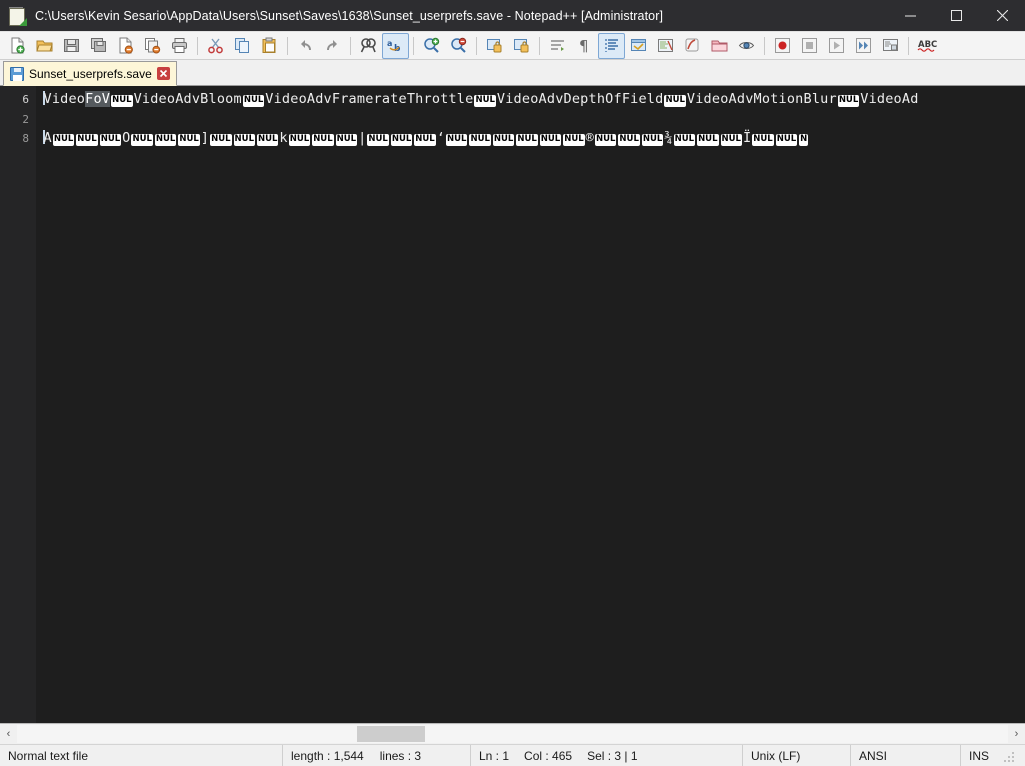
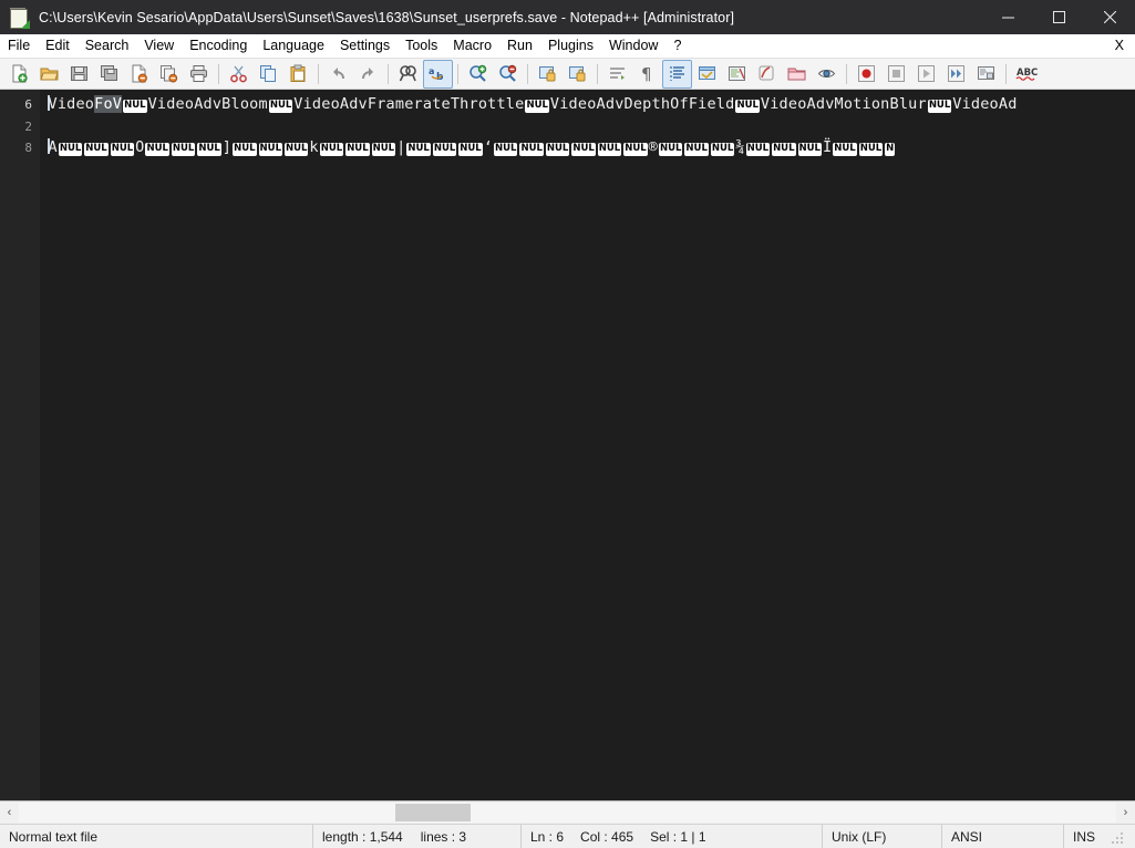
  C:\Users\Kevin Sesario\AppData\Users\Sunset\Saves\1638\Sunset_userprefs.save - Notepad++ [Administrator]
+ File
+ Edit
+ Search
+ View
+ Encoding
+ Language
+ Settings
+ Tools
+ Macro
+ Run
+ Plugins
+ Window
+ ?
+ X
  a
  ¶
  ABC
- Sunset_userprefs.save
  6
  2
  8
  VideoFoV NUL VideoAdvBloom NUL VideoAdvFramerateThrottle NUL VideoAdvDepthOfField NUL VideoAdvMotionBlur NUL VideoAd
  A NUL NUL NUL O NUL NUL NUL ] NUL NUL NUL k NUL NUL NUL | NUL NUL NUL ‘ NUL NUL NUL NUL NUL NUL ® NUL NUL NUL ¾ NUL NUL NUL Ï NUL NUL N
  ‹
  ›
  Normal text file
  length : 1,544
  lines : 3
- Ln : 1
+ Ln : 6
  Col : 465
- Sel : 3 | 1
+ Sel : 1 | 1
  Unix (LF)
  ANSI
  INS
